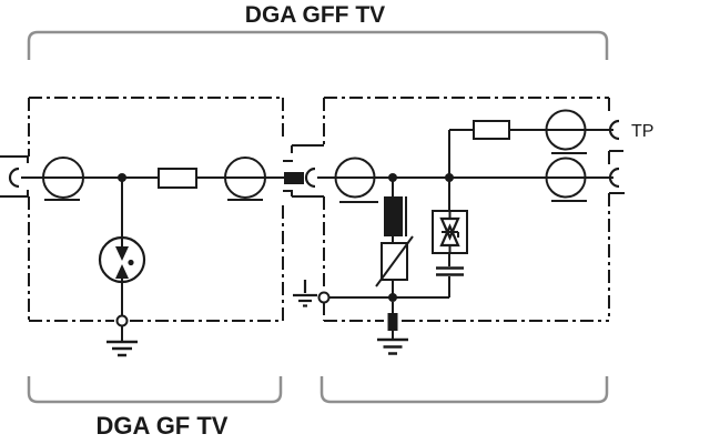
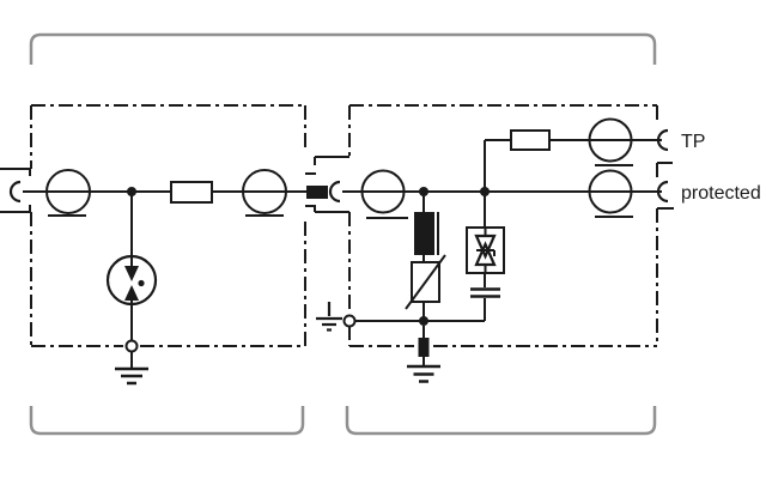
- DGA GFF TV
- DGA GF TV
  TP
+ protected
